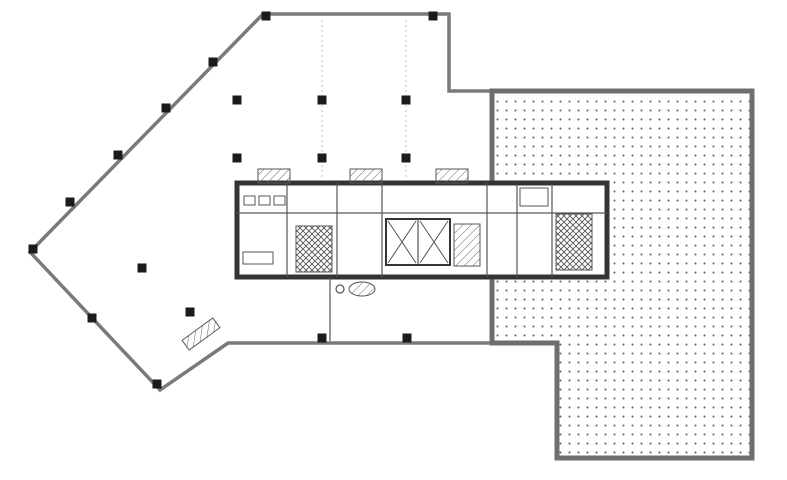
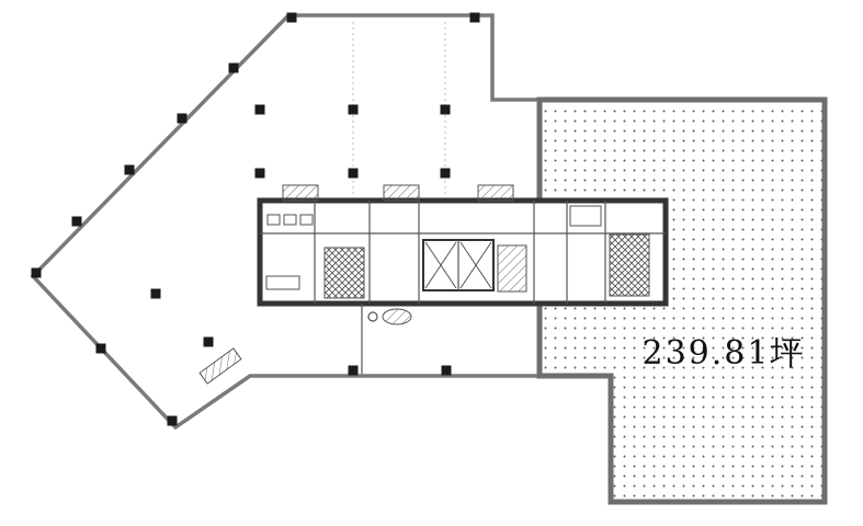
+ 239.81坪
